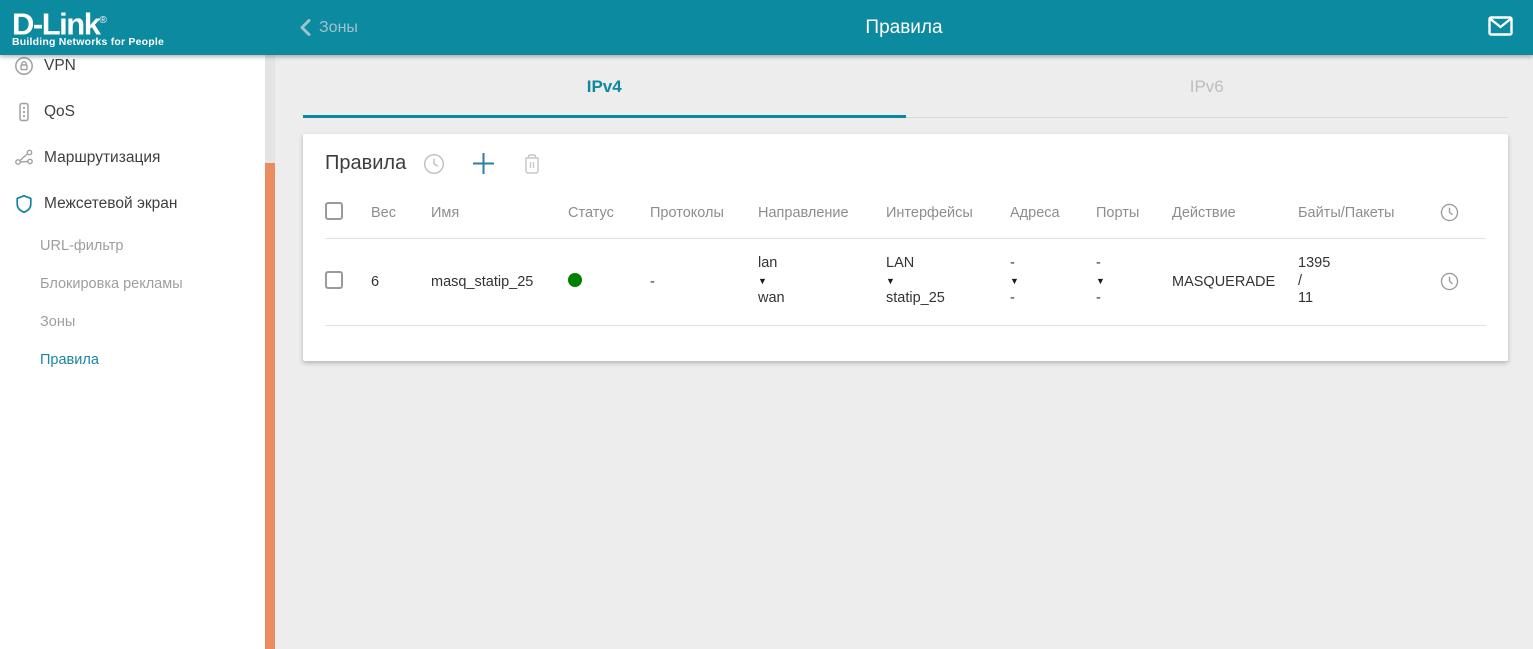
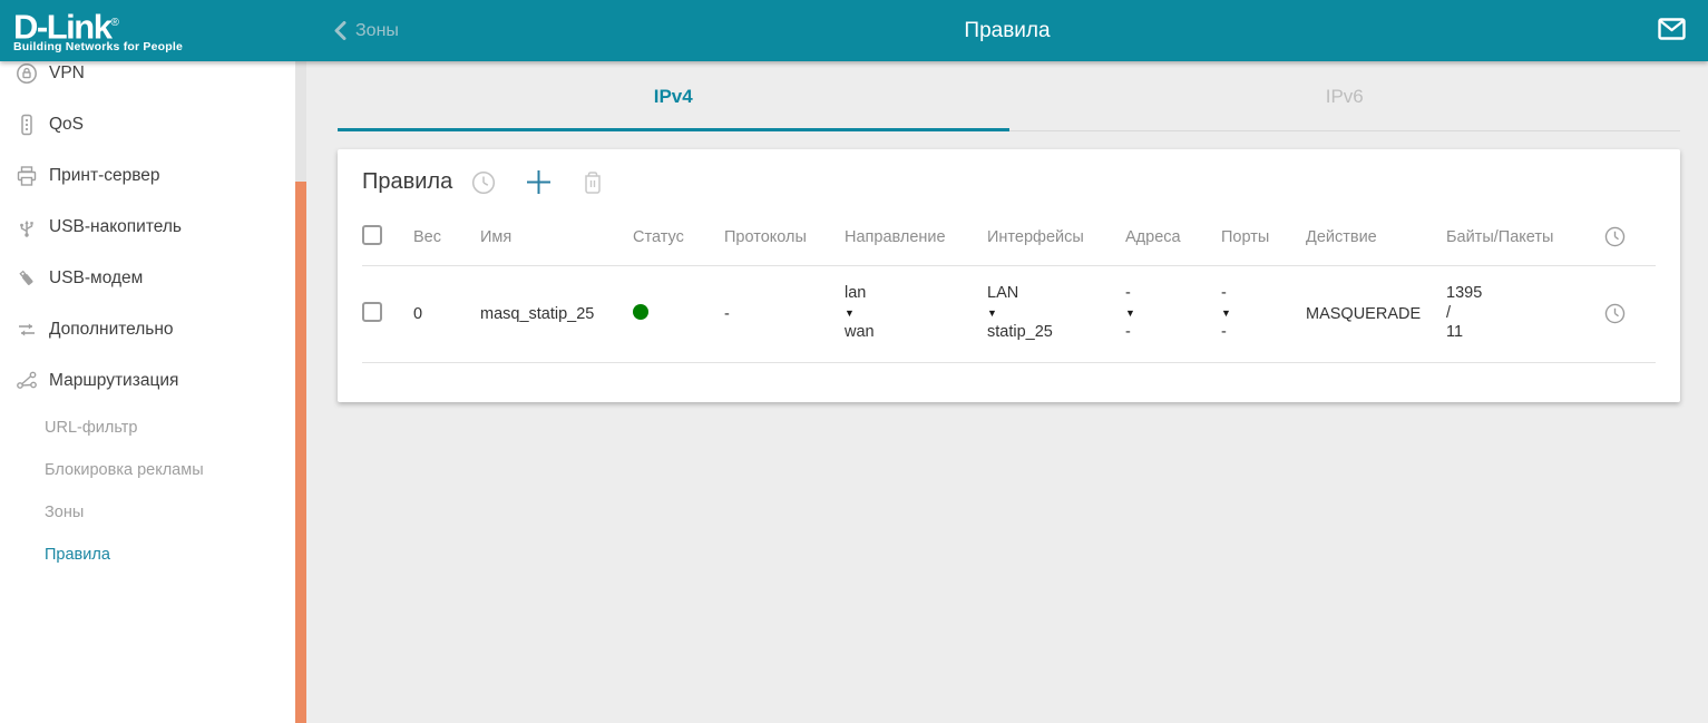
  D-Link®
  Building Networks for People
  Зоны
  Правила
  VPN
  QoS
+ Принт-сервер
+ USB-накопитель
+ USB-модем
+ Дополнительно
  Маршрутизация
- Межсетевой экран
  URL-фильтр
  Блокировка рекламы
  Зоны
  Правила
  IPv4
  IPv6
  Правила
  	Вес	Имя	Статус	Протоколы	Направление	Интерфейсы	Адреса	Порты	Действие	Байты/Пакеты
- 	6	masq_statip_25		-	lan ▼ wan	LAN ▼ statip_25	- ▼ -	- ▼ -	MASQUERADE	1395 / 11
+ 	0	masq_statip_25		-	lan ▼ wan	LAN ▼ statip_25	- ▼ -	- ▼ -	MASQUERADE	1395 / 11
